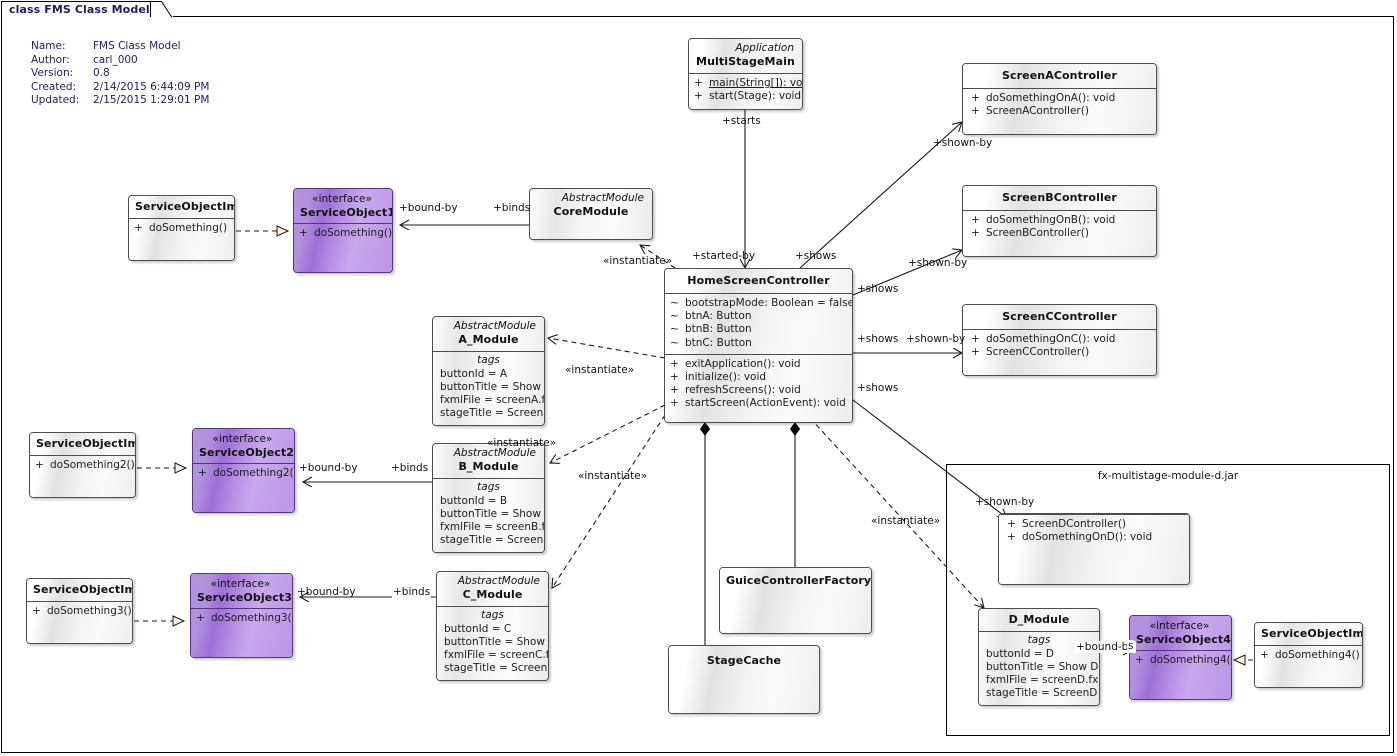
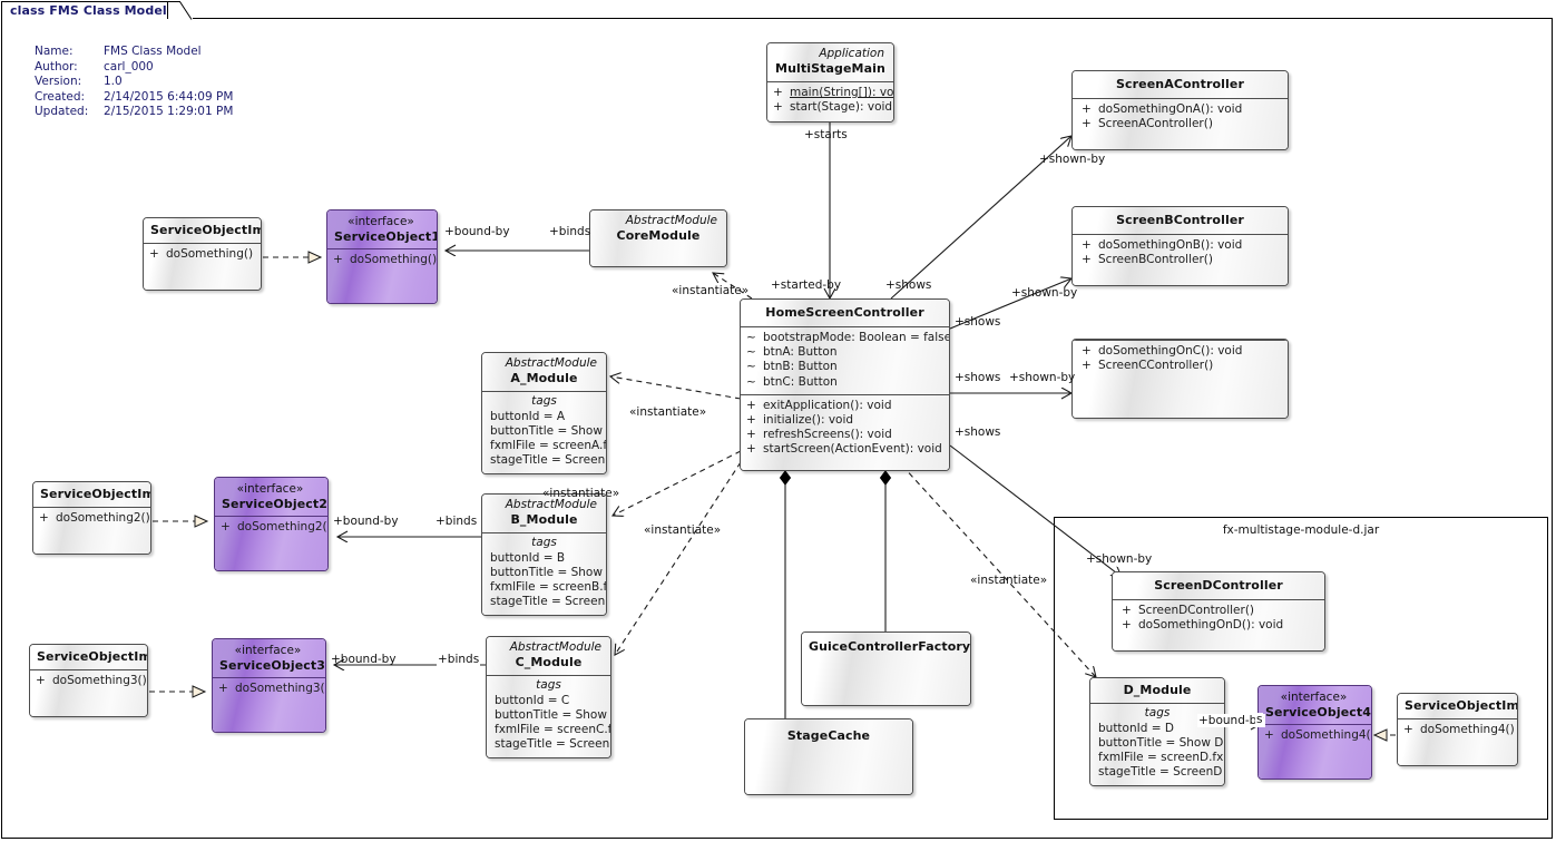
  class FMS Class Model
  Name:	FMS Class Model
  Author:	carl_000
- Version:	0.8
+ Version:	1.0
  Created:	2/14/2015 6:44:09 PM
  Updated:	2/15/2015 1:29:01 PM
  fx-multistage-module-d.jar
  +starts
  +started-by
  +shows
  +shows
  +shows
  +shows
  +shown-by
  +shown-by
  +shown-by
  +shown-by
  +bound-by
  +binds
  +bound-by
  +binds
  +bound-by
  +binds
  +bound-b
  s
  «instantiate»
  «instantiate»
  «instantiate»
  «instantiate»
  «instantiate»
  Application
  MultiStageMain
  +
  main(String[]): vo
  +
  start(Stage): void
  HomeScreenController
  ~
  bootstrapMode: Boolean = false
  ~
  btnA: Button
  ~
  btnB: Button
  ~
  btnC: Button
  +
  exitApplication(): void
  +
  initialize(): void
  +
  refreshScreens(): void
  +
  startScreen(ActionEvent): void
  ScreenAController
  +
  doSomethingOnA(): void
  +
  ScreenAController()
  ScreenBController
  +
  doSomethingOnB(): void
  +
  ScreenBController()
- ScreenCController
  +
  doSomethingOnC(): void
  +
  ScreenCController()
+ ScreenDController
  +
  ScreenDController()
  +
  doSomethingOnD(): void
  AbstractModule
  CoreModule
  AbstractModule
  A_Module
  tags
  buttonId = A
  buttonTitle = Show
  fxmlFile = screenA.f
  stageTitle = Screen
  AbstractModule
  B_Module
  tags
  buttonId = B
  buttonTitle = Show
  fxmlFile = screenB.f
  stageTitle = Screen
  AbstractModule
  C_Module
  tags
  buttonId = C
  buttonTitle = Show
  fxmlFile = screenC.f
  stageTitle = Screen
  D_Module
  tags
  buttonId = D
  buttonTitle = Show D
  fxmlFile = screenD.fx
  stageTitle = ScreenD
  «interface»
  ServiceObject1
  +
  doSomething()
  ServiceObjectIm
  +
  doSomething()
  «interface»
  ServiceObject2
  +
  doSomething2(
  ServiceObjectIm
  +
  doSomething2()
  «interface»
  ServiceObject3
  +
  doSomething3(
  ServiceObjectIm
  +
  doSomething3()
  «interface»
  ServiceObject4
  +
  doSomething4(
  ServiceObjectIm
  +
  doSomething4()
  GuiceControllerFactory
  StageCache
